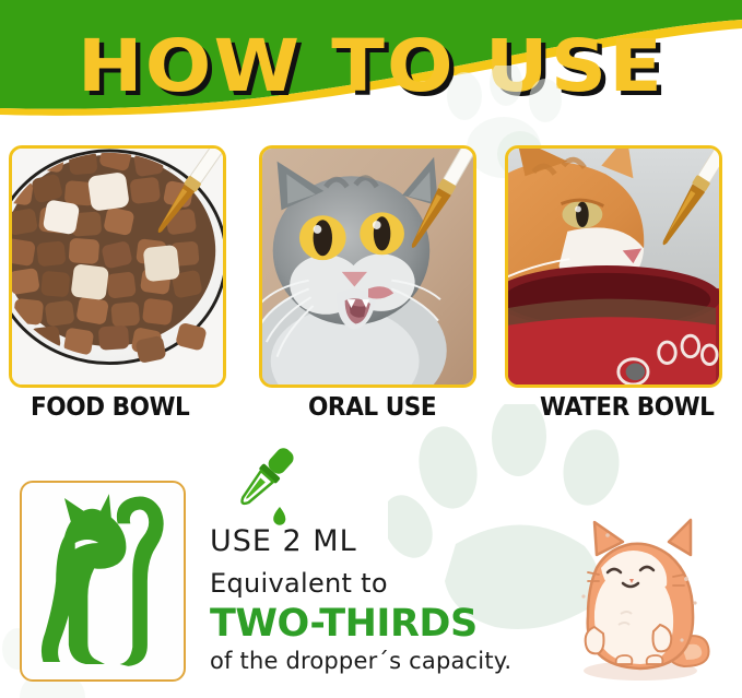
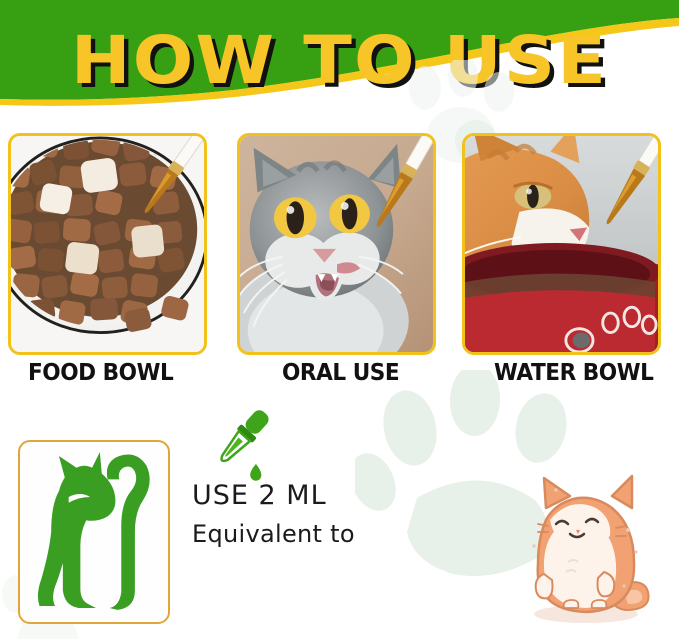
  HOW TO USE
  FOOD BOWL
  ORAL USE
  WATER BOWL
  USE 2 ML
  Equivalent to
- TWO-THIRDS
- of the dropper´s capacity.
